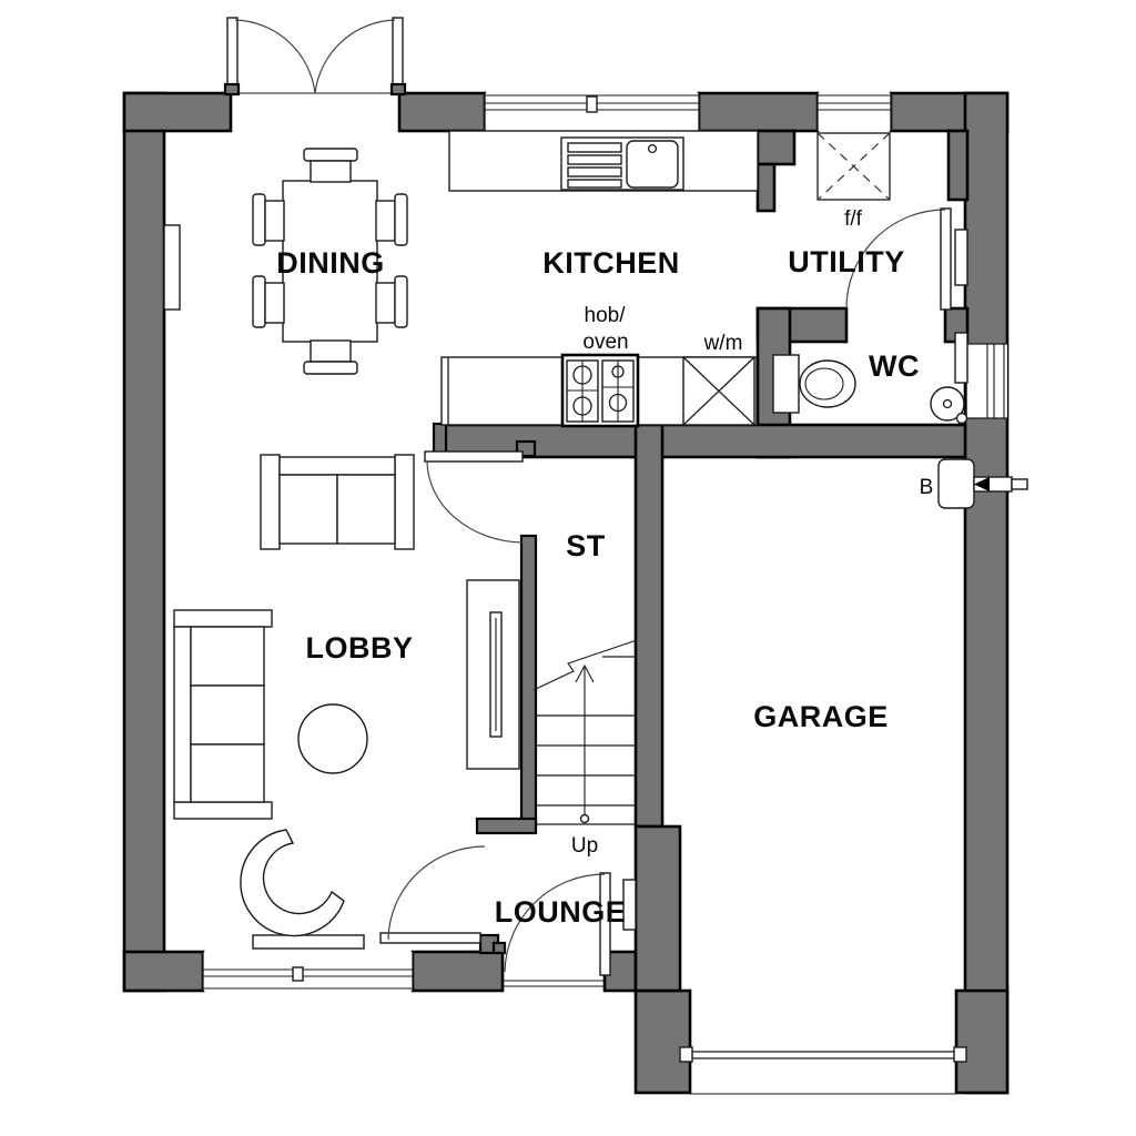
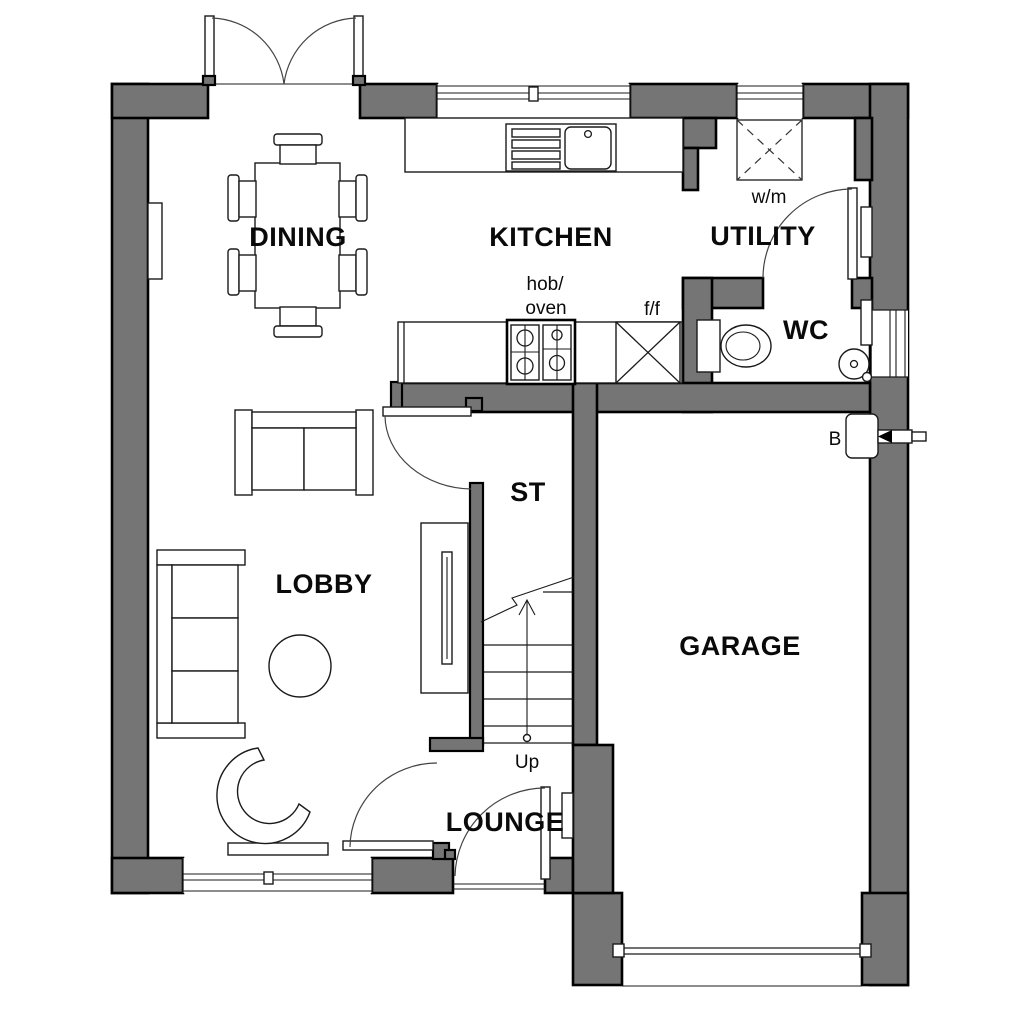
  DINING
  KITCHEN
  UTILITY
  WC
  ST
  LOBBY
  GARAGE
  LOUNGE
- f/f
+ w/m
  hob/
  oven
- w/m
+ f/f
  Up
  B
